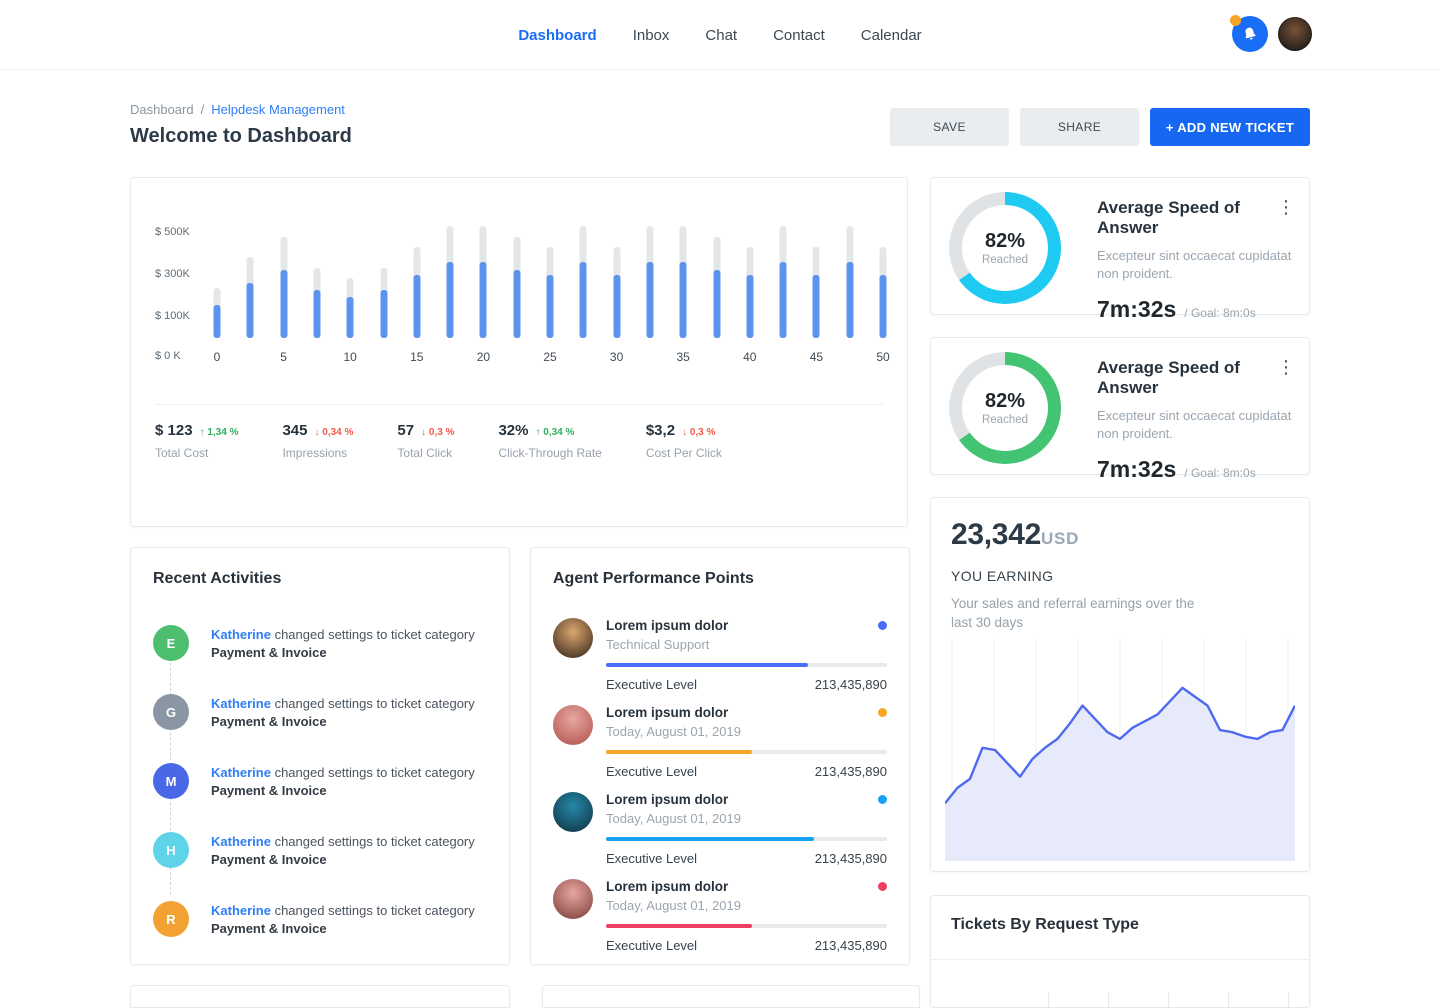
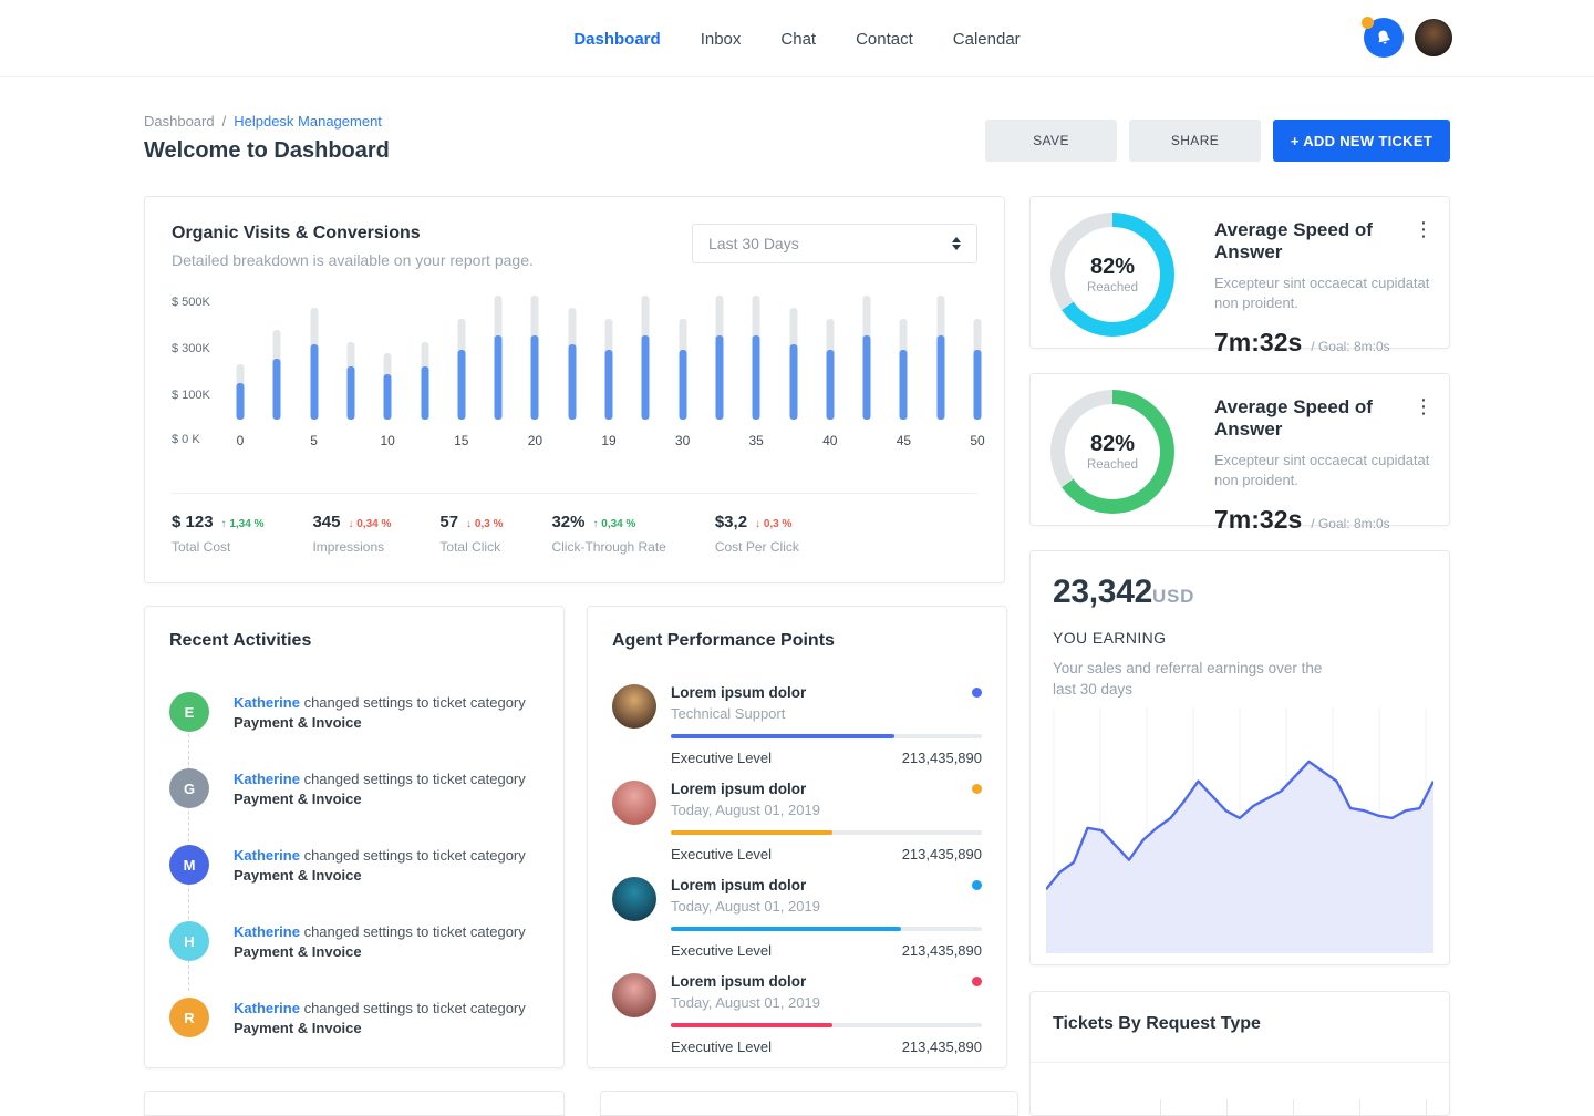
  Dashboard
  Inbox
  Chat
  Contact
  Calendar
  Dashboard / Helpdesk Management
  Welcome to Dashboard
  SAVE
  SHARE
  + ADD NEW TICKET
+ Organic Visits & Conversions
+ Detailed breakdown is available on your report page.
+ Last 30 Days
  $ 500K
  $ 300K
  $ 100K
  $ 0 K
  0
  5
  10
  15
  20
- 25
+ 19
  30
  35
  40
  45
  50
  $ 123
  ↑ 1,34 %
  Total Cost
  345
  ↓ 0,34 %
  Impressions
  57
  ↓ 0,3 %
  Total Click
  32%
  ↑ 0,34 %
  Click-Through Rate
  $3,2
  ↓ 0,3 %
  Cost Per Click
  Recent Activities
  E
  Katherine changed settings to ticket category
  Payment & Invoice
  G
  Katherine changed settings to ticket category
  Payment & Invoice
  M
  Katherine changed settings to ticket category
  Payment & Invoice
  H
  Katherine changed settings to ticket category
  Payment & Invoice
  R
  Katherine changed settings to ticket category
  Payment & Invoice
  Agent Performance Points
  Lorem ipsum dolor
  Technical Support
  Executive Level
  213,435,890
  Lorem ipsum dolor
  Today, August 01, 2019
  Executive Level
  213,435,890
  Lorem ipsum dolor
  Today, August 01, 2019
  Executive Level
  213,435,890
  Lorem ipsum dolor
  Today, August 01, 2019
  Executive Level
  213,435,890
  82%
  Reached
  ⋮
  Average Speed of Answer
  Excepteur sint occaecat cupidatat non proident.
  7m:32s
  / Goal: 8m:0s
  82%
  Reached
  ⋮
  Average Speed of Answer
  Excepteur sint occaecat cupidatat non proident.
  7m:32s
  / Goal: 8m:0s
  23,342
  USD
  YOU EARNING
  Your sales and referral earnings over the last 30 days
  Tickets By Request Type
